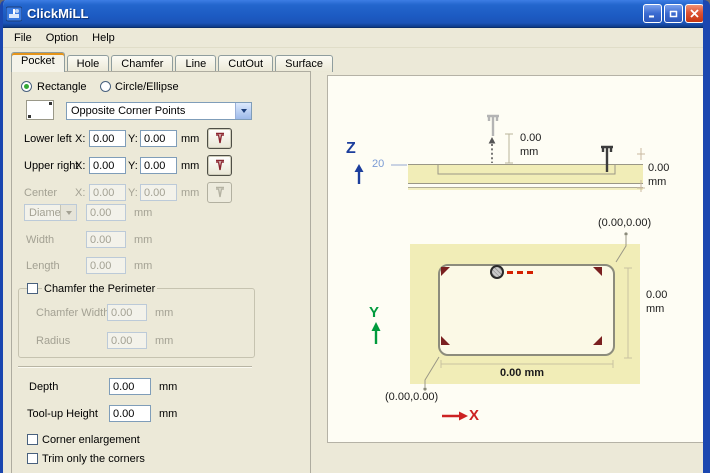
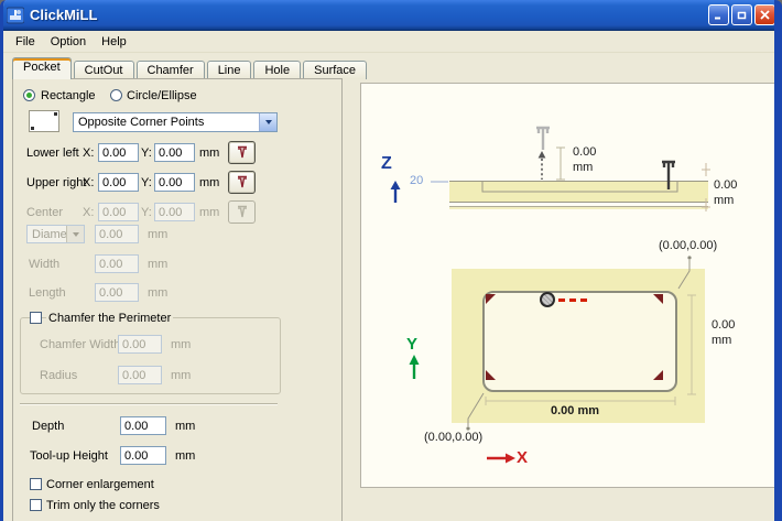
  ClickMiLL
  File
  Option
  Help
  Pocket
- Hole
+ CutOut
  Chamfer
  Line
- CutOut
+ Hole
  Surface
  Rectangle
  Circle/Ellipse
  Opposite Corner Points
  Lower left
  X:
  0.00
  Y:
  0.00
  mm
  Upper right
  X:
  0.00
  Y:
  0.00
  mm
  Center
  X:
  0.00
  Y:
  0.00
  mm
  0.00
  mm
  Width
  0.00
  mm
  Length
  0.00
  mm
  Chamfer the Perimeter
  Chamfer Widt
  0.00
  mm
  Radius
  0.00
  mm
  Depth
  0.00
  mm
  Tool-up Height
  0.00
  mm
  Corner enlargement
  Trim only the corners
  Z
  20
  0.00
  mm
  0.00
  mm
  Y
  X
  (0.00,0.00)
  (0.00,0.00)
  0.00
  mm
  0.00 mm
